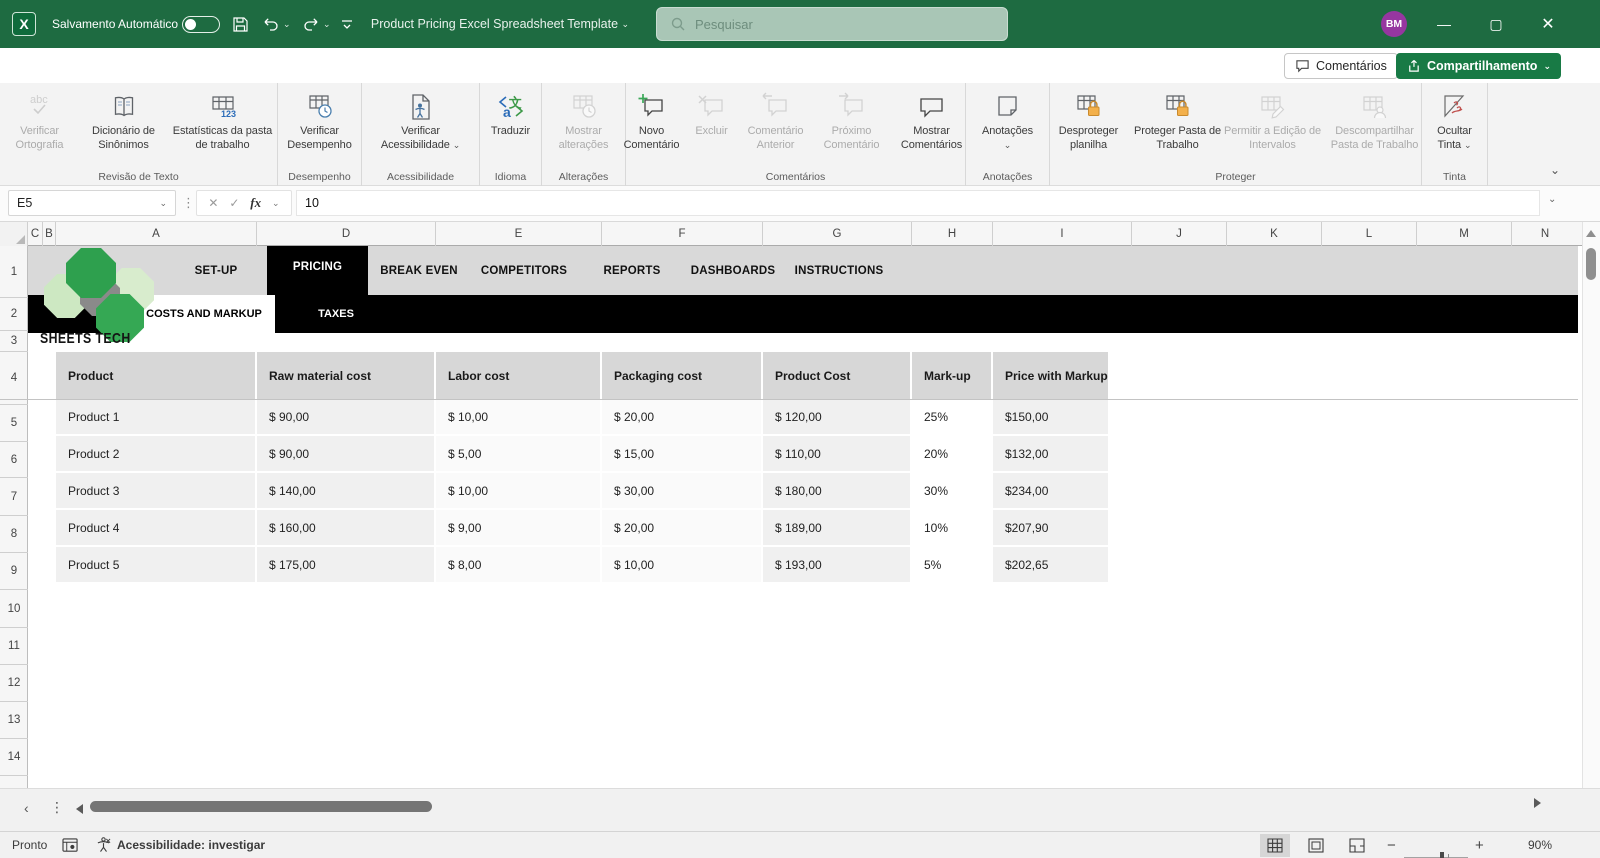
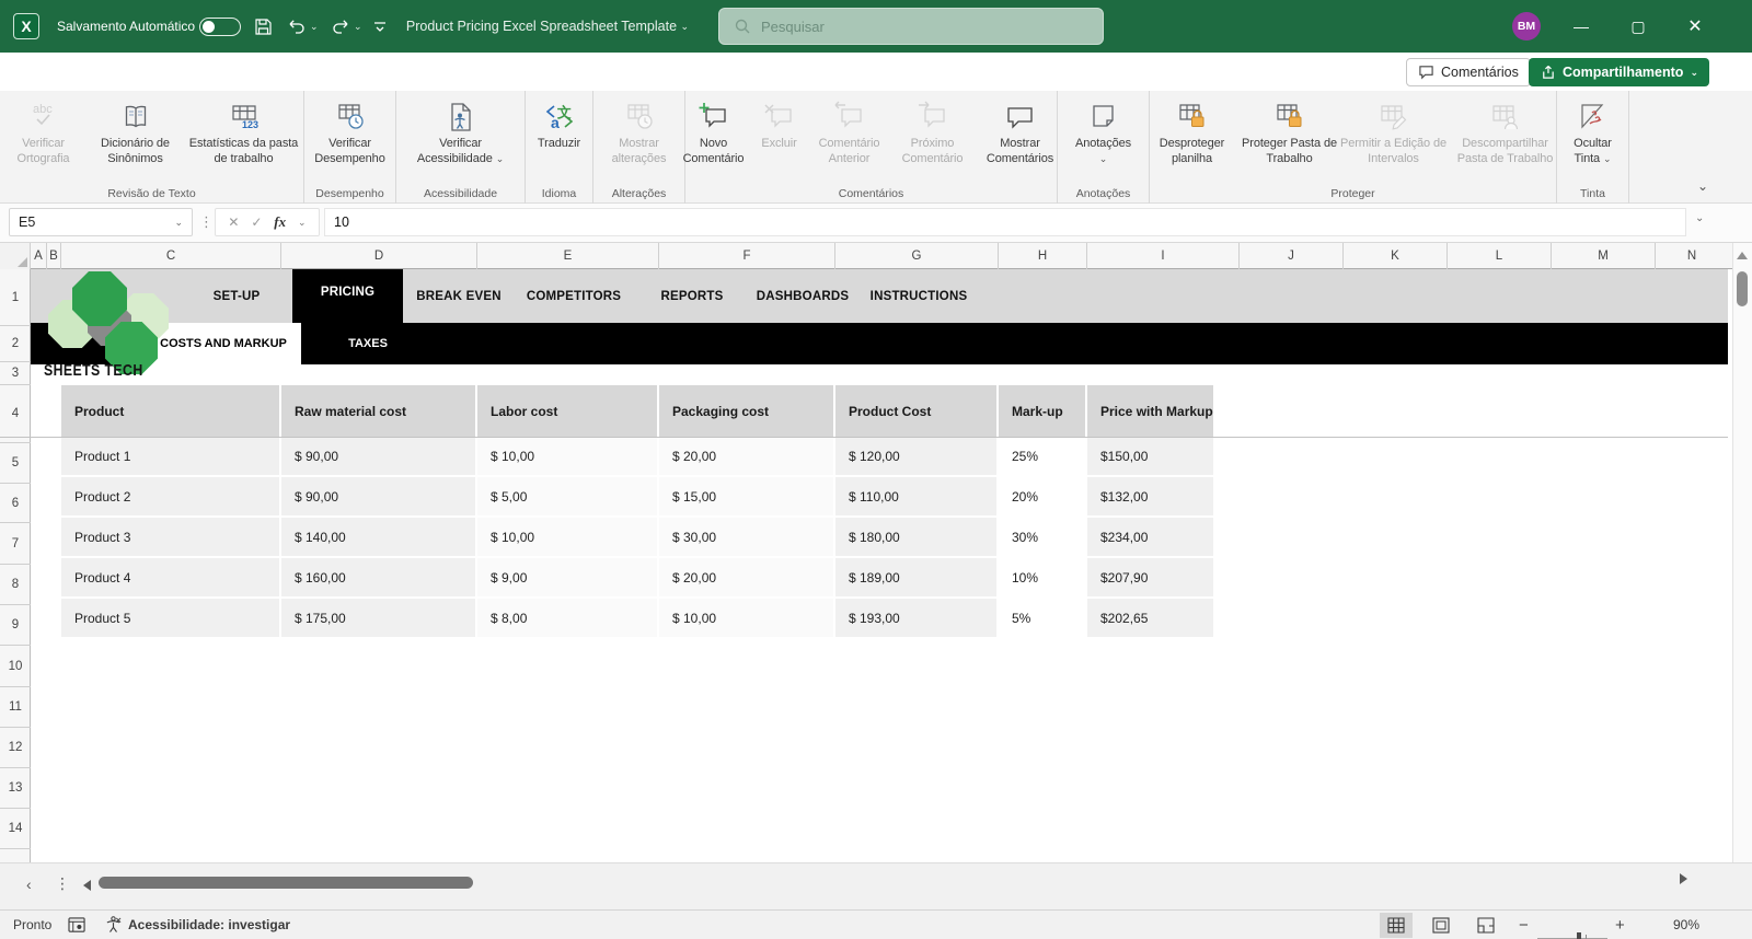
  X
  Salvamento Automático
  ⌄
  ⌄
  Product Pricing Excel Spreadsheet Template
  ⌄
  Pesquisar
  BM
  —
  ▢
  ✕
  Comentários
  Compartilhamento
  ⌄
  abc
  Verificar Ortografia
  Dicionário de Sinônimos
  123
  Estatísticas da pasta de trabalho
  Revisão de Texto
  Verificar Desempenho
  Desempenho
  Verificar Acessibilidade ⌄
  Acessibilidade
  a
  文
  Traduzir
  Idioma
  Mostrar alterações
  Alterações
  Novo Comentário
  Excluir
  Comentário Anterior
  Próximo Comentário
  Mostrar Comentários
  Comentários
  Anotações
  ⌄
  Anotações
  Desproteger planilha
  Proteger Pasta de Trabalho
  Permitir a Edição de Intervalos
  Descompartilhar Pasta de Trabalho
  Proteger
  Ocultar Tinta ⌄
  Tinta
  ⌄
  E5
  ⌄
  ⋮
  ✕
  ✓
  fx
  ⌄
  10
  ⌄
- C
+ A
  B
- A
+ C
  D
  E
  F
  G
  H
  I
  J
  K
  L
  M
  N
  1
  2
  3
  4
  5
  6
  7
  8
  9
  10
  11
  12
  13
  14
  SET-UP
  PRICING
  BREAK EVEN
  COMPETITORS
  REPORTS
  DASHBOARDS
  INSTRUCTIONS
  COSTS AND MARKUP
  TAXES
  SHEETS TECH
  Product
  Raw material cost
  Labor cost
  Packaging cost
  Product Cost
  Mark-up
  Price with Markup
  Product 1
  $ 90,00
  $ 10,00
  $ 20,00
  $ 120,00
  25%
  $150,00
  Product 2
  $ 90,00
  $ 5,00
  $ 15,00
  $ 110,00
  20%
  $132,00
  Product 3
  $ 140,00
  $ 10,00
  $ 30,00
  $ 180,00
  30%
  $234,00
  Product 4
  $ 160,00
  $ 9,00
  $ 20,00
  $ 189,00
  10%
  $207,90
  Product 5
  $ 175,00
  $ 8,00
  $ 10,00
  $ 193,00
  5%
  $202,65
  ‹
  ⋮
  Pronto
  Acessibilidade: investigar
  −
  +
  90%
